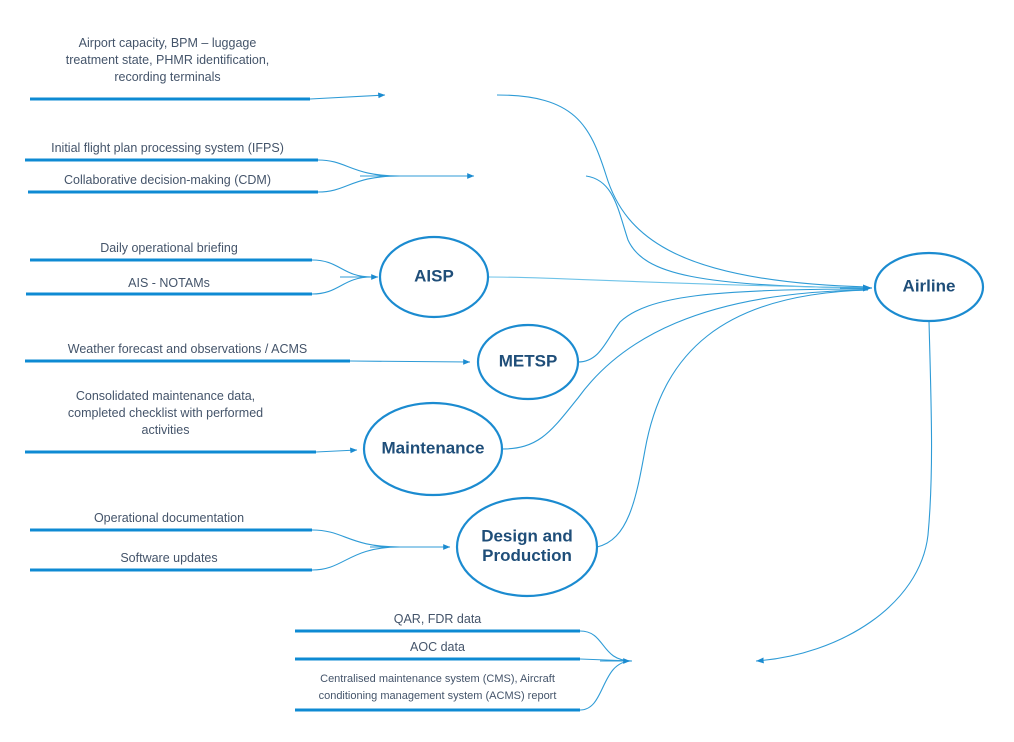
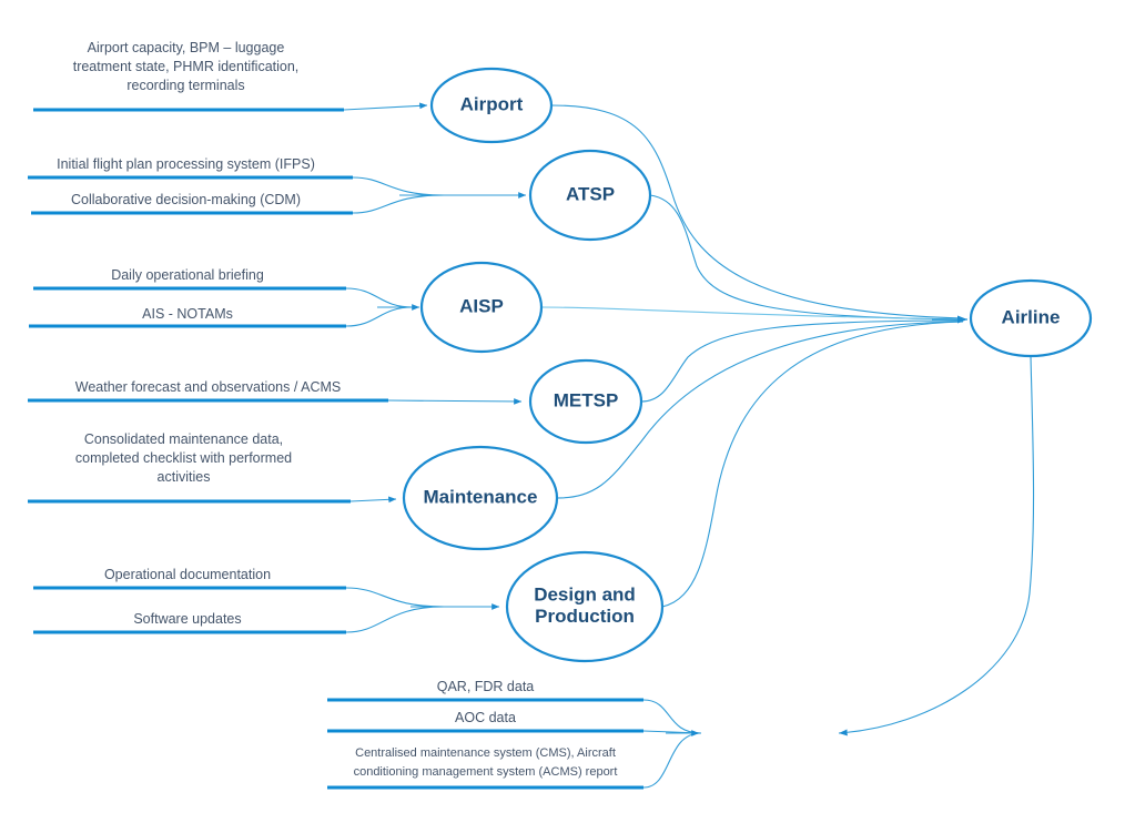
+ Airport
+ ATSP
  AISP
  METSP
  Maintenance
  Design and Production
  Airline
  Airport capacity, BPM – luggage
  treatment state, PHMR identification,
  recording terminals
  Initial flight plan processing system (IFPS)
  Collaborative decision-making (CDM)
  Daily operational briefing
  AIS - NOTAMs
  Weather forecast and observations / ACMS
  Consolidated maintenance data,
  completed checklist with performed
  activities
  Operational documentation
  Software updates
  QAR, FDR data
  AOC data
  Centralised maintenance system (CMS), Aircraft
  conditioning management system (ACMS) report
